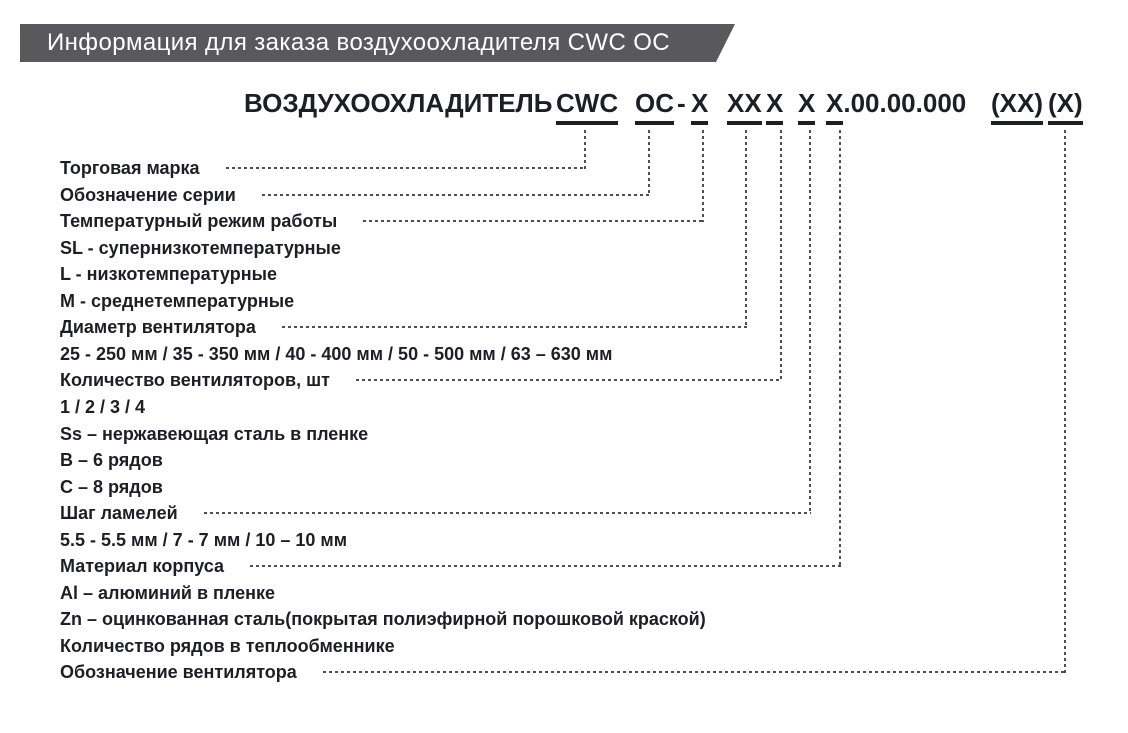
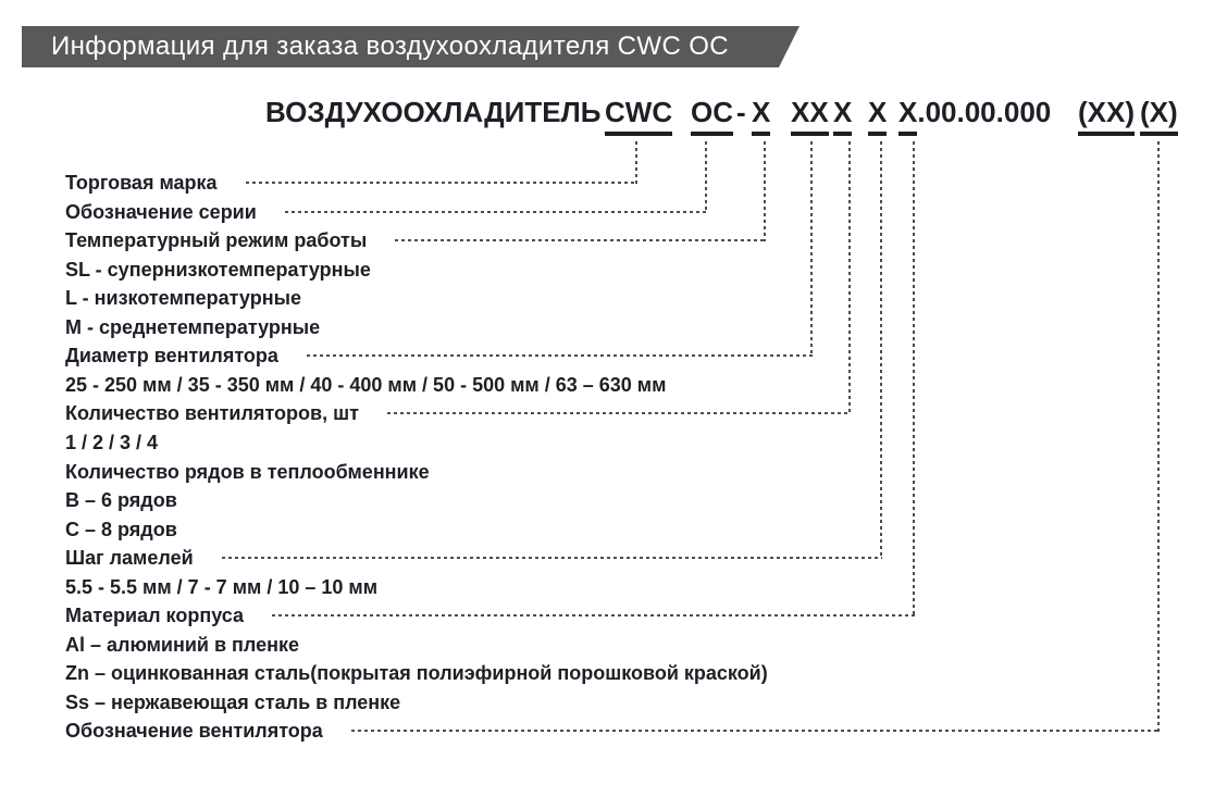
  Информация для заказа воздухоохладителя CWC ОС
  ВОЗДУХООХЛАДИТЕЛЬ
  CWC
  ОС
  -
  X
  XX
  X
  X
  X.00.00.000
  (XX)
  (X)
  Торговая марка
  Обозначение серии
  Температурный режим работы
  SL - супернизкотемпературные
  L - низкотемпературные
  М - среднетемпературные
  Диаметр вентилятора
  25 - 250 мм / 35 - 350 мм / 40 - 400 мм / 50 - 500 мм / 63 – 630 мм
  Количество вентиляторов, шт
  1 / 2 / 3 / 4
- Ss – нержавеющая сталь в пленке
+ Количество рядов в теплообменнике
  В – 6 рядов
  С – 8 рядов
  Шаг ламелей
  5.5 - 5.5 мм / 7 - 7 мм / 10 – 10 мм
  Материал корпуса
  Al – алюминий в пленке
  Zn – оцинкованная сталь(покрытая полиэфирной порошковой краской)
- Количество рядов в теплообменнике
+ Ss – нержавеющая сталь в пленке
  Обозначение вентилятора
